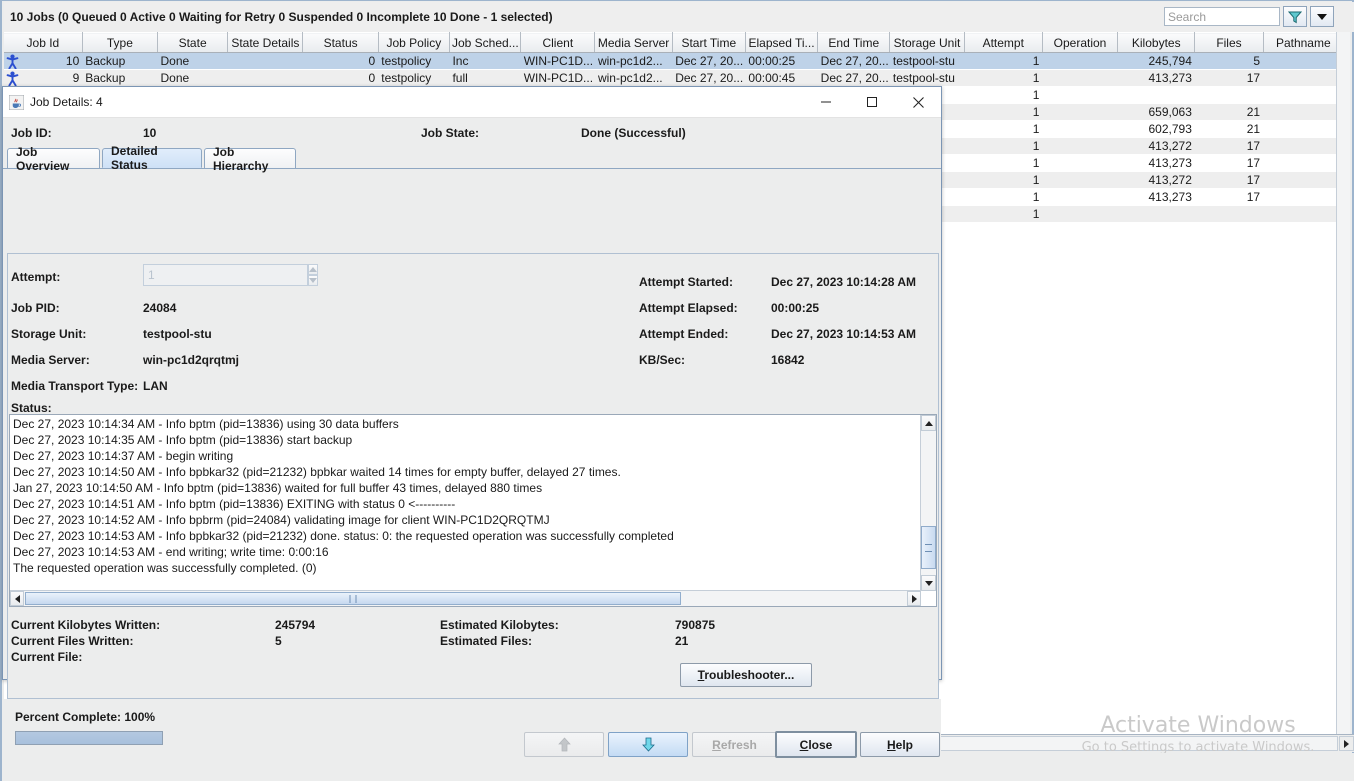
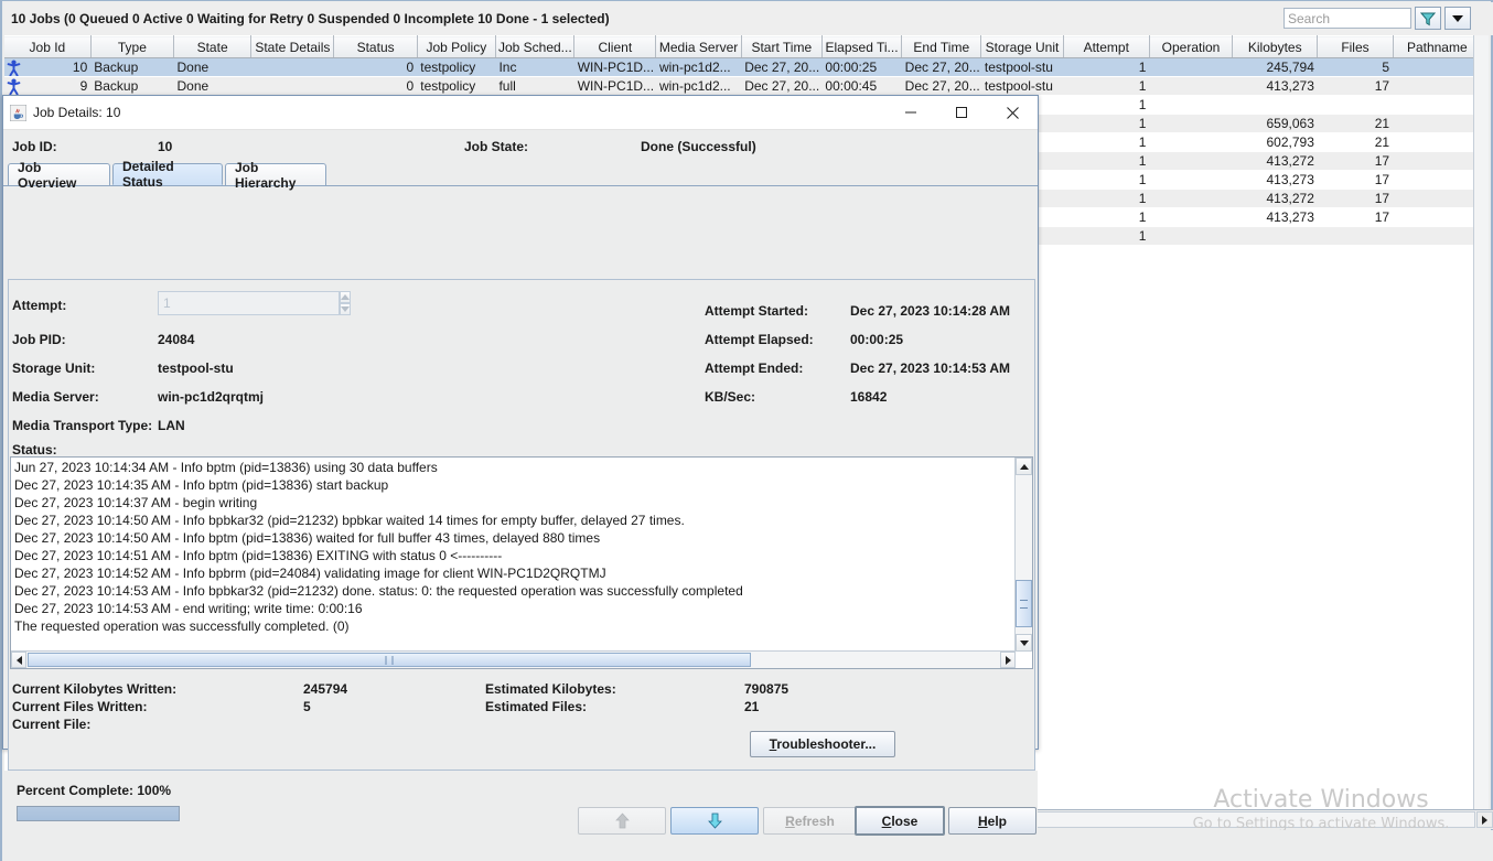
  10 Jobs (0 Queued 0 Active 0 Waiting for Retry 0 Suspended 0 Incomplete 10 Done - 1 selected)
  Search
  Job Id	Type	State	State Details	Status	Job Policy	Job Sched...	Client	Media Server	Start Time	Elapsed Ti...	End Time	Storage Unit	Attempt	Operation	Kilobytes	Files	Pathname
  10	Backup	Done		0	testpolicy	Inc	WIN-PC1D...	win-pc1d2...	Dec 27, 20...	00:00:25	Dec 27, 20...	testpool-stu	1		245,794	5
  9	Backup	Done		0	testpolicy	full	WIN-PC1D...	win-pc1d2...	Dec 27, 20...	00:00:45	Dec 27, 20...	testpool-stu	1		413,273	17
  													1
  													1		413,272	17
  													1		413,272	17
  													1
  Activate Windows
  Go to Settings to activate Windows.
- Job Details: 4
+ Job Details: 10
  Job ID:
  10
  Job State:
  Done (Successful)
  Job Overview
  Detailed Status
  Job Hierarchy
  Attempt:
  Job PID:
  24084
  Storage Unit:
  testpool-stu
  Media Server:
  win-pc1d2qrqtmj
  Media Transport Type:
  LAN
  1
  Attempt Started:
  Dec 27, 2023 10:14:28 AM
  Attempt Elapsed:
  00:00:25
  Attempt Ended:
  Dec 27, 2023 10:14:53 AM
  KB/Sec:
  16842
  Status:
- Dec 27, 2023 10:14:34 AM - Info bptm (pid=13836) using 30 data buffers
+ Jun 27, 2023 10:14:34 AM - Info bptm (pid=13836) using 30 data buffers
  Dec 27, 2023 10:14:35 AM - Info bptm (pid=13836) start backup
  Dec 27, 2023 10:14:37 AM - begin writing
  Dec 27, 2023 10:14:50 AM - Info bpbkar32 (pid=21232) bpbkar waited 14 times for empty buffer, delayed 27 times.
- Jan 27, 2023 10:14:50 AM - Info bptm (pid=13836) waited for full buffer 43 times, delayed 880 times
+ Dec 27, 2023 10:14:50 AM - Info bptm (pid=13836) waited for full buffer 43 times, delayed 880 times
  Dec 27, 2023 10:14:51 AM - Info bptm (pid=13836) EXITING with status 0 <----------
  Dec 27, 2023 10:14:52 AM - Info bpbrm (pid=24084) validating image for client WIN-PC1D2QRQTMJ
  Dec 27, 2023 10:14:53 AM - Info bpbkar32 (pid=21232) done. status: 0: the requested operation was successfully completed
  Dec 27, 2023 10:14:53 AM - end writing; write time: 0:00:16
  The requested operation was successfully completed. (0)
  Current Kilobytes Written:
  245794
  Current Files Written:
  5
  Current File:
  Estimated Kilobytes:
  790875
  Estimated Files:
  21
  Troubleshooter...
  Percent Complete: 100%
  Refresh
  Close
  Help
